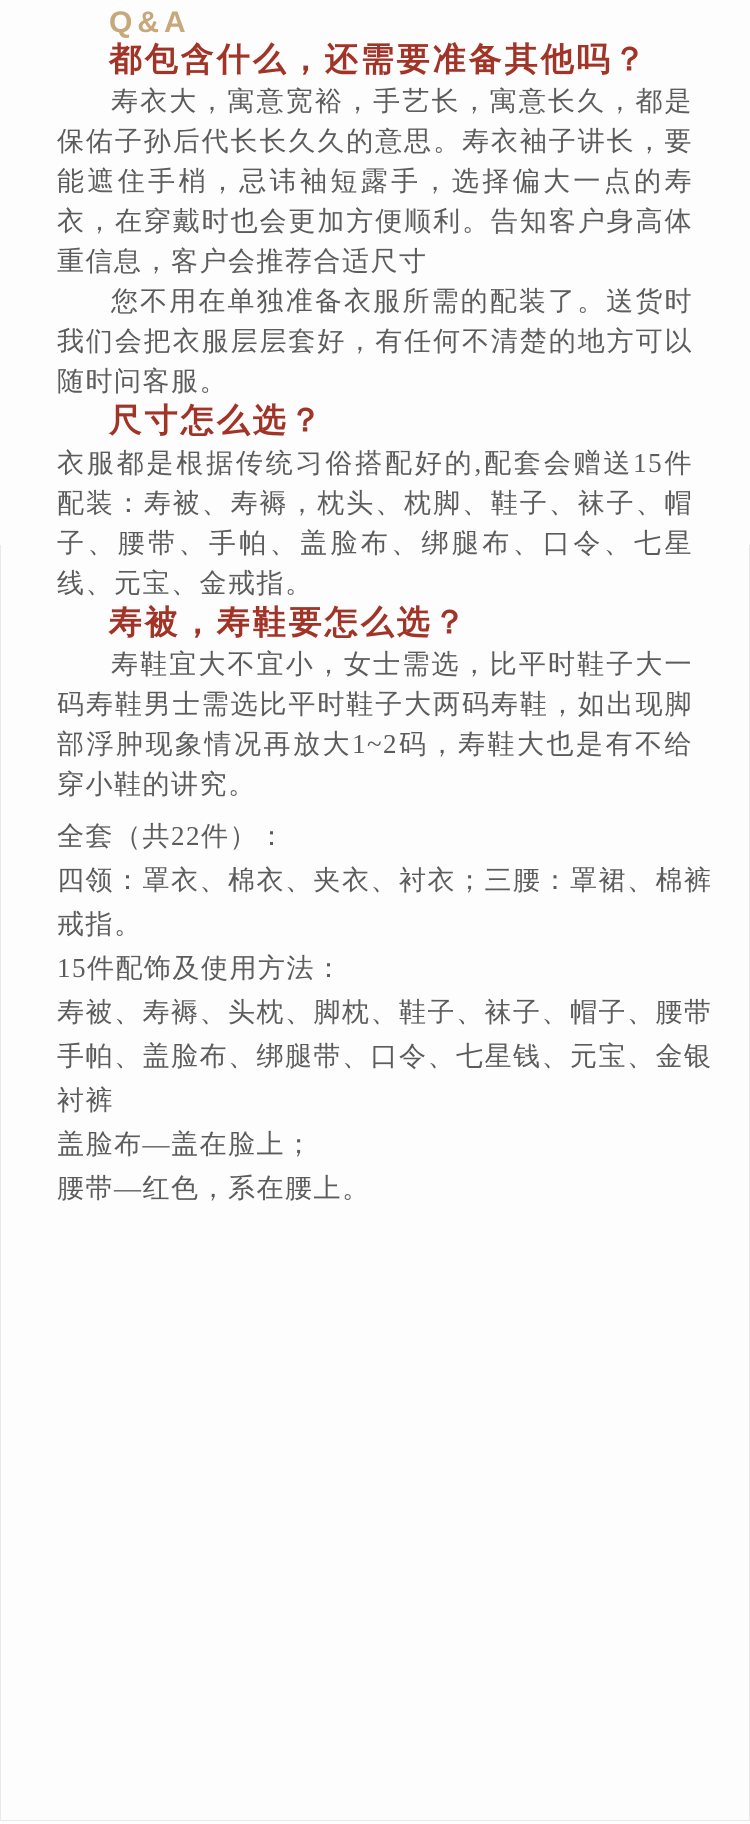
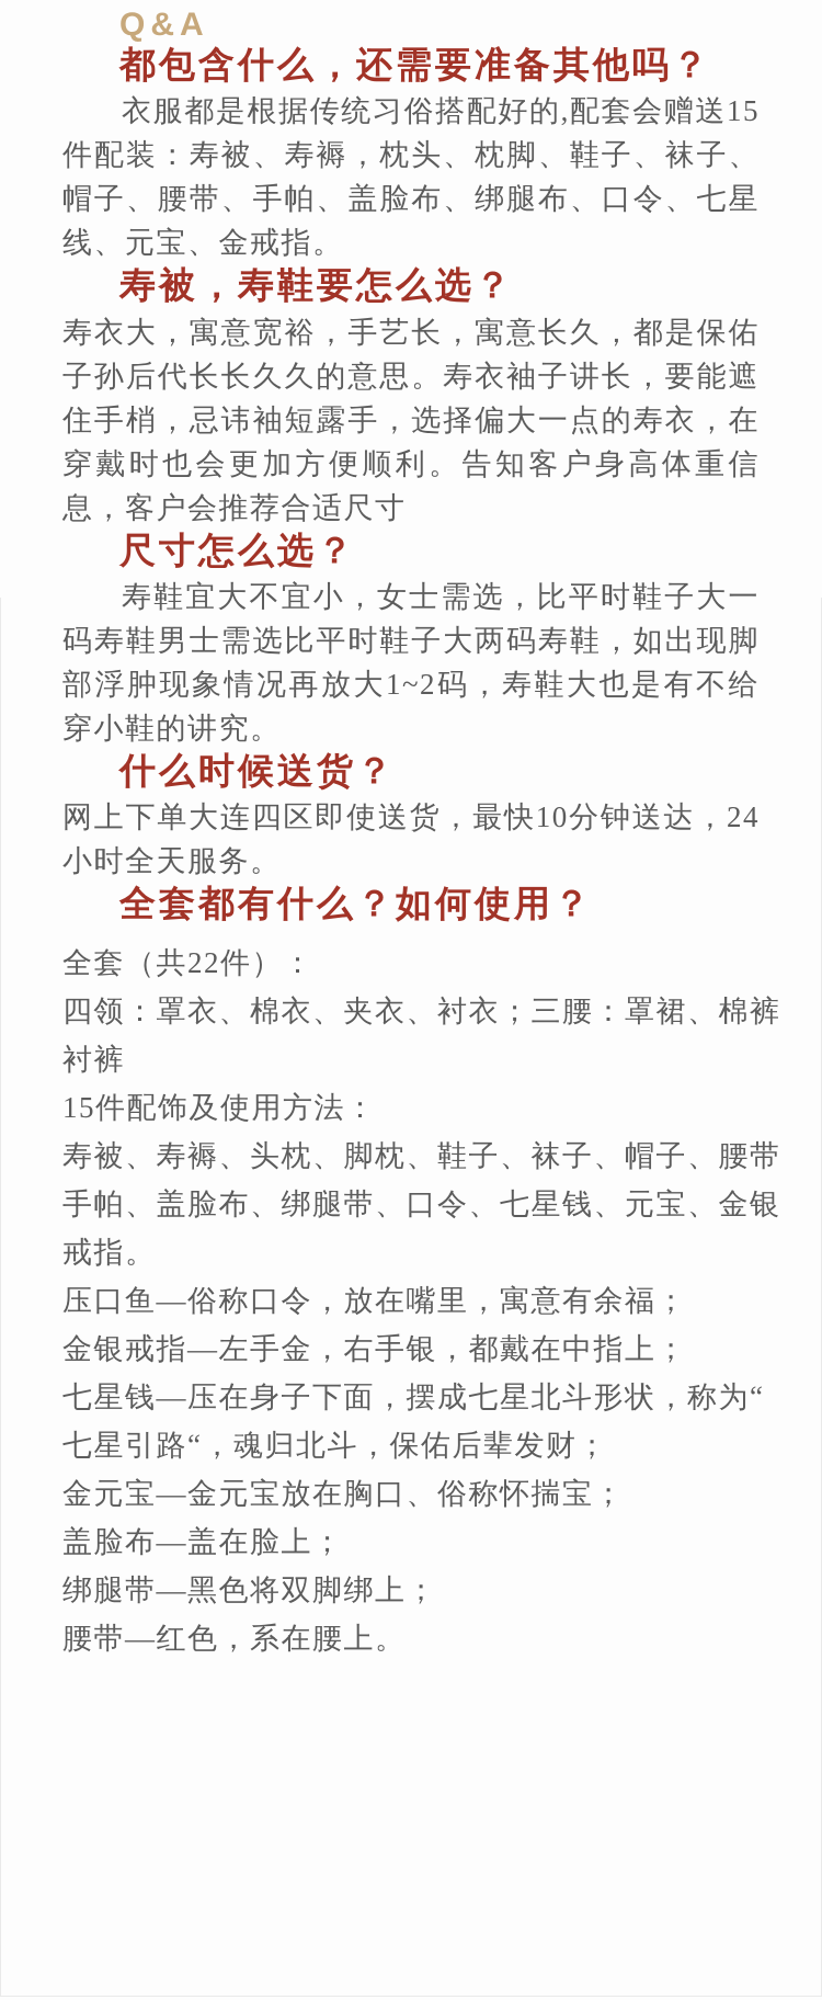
  Q&A
  都包含什么，还需要准备其他吗？
- 寿衣大，寓意宽裕，手艺长，寓意长久，都是保佑子孙后代长长久久的意思。寿衣袖子讲长，要能遮住手梢，忌讳袖短露手，选择偏大一点的寿衣，在穿戴时也会更加方便顺利。告知客户身高体重信息，客户会推荐合适尺寸
+ 衣服都是根据传统习俗搭配好的,配套会赠送15件配装：寿被、寿褥，枕头、枕脚、鞋子、袜子、帽子、腰带、手帕、盖脸布、绑腿布、口令、七星线、元宝、金戒指。
- 您不用在单独准备衣服所需的配装了。送货时我们会把衣服层层套好，有任何不清楚的地方可以随时问客服。
- 尺寸怎么选？
+ 寿被，寿鞋要怎么选？
- 衣服都是根据传统习俗搭配好的,配套会赠送15件配装：寿被、寿褥，枕头、枕脚、鞋子、袜子、帽子、腰带、手帕、盖脸布、绑腿布、口令、七星线、元宝、金戒指。
+ 寿衣大，寓意宽裕，手艺长，寓意长久，都是保佑子孙后代长长久久的意思。寿衣袖子讲长，要能遮住手梢，忌讳袖短露手，选择偏大一点的寿衣，在穿戴时也会更加方便顺利。告知客户身高体重信息，客户会推荐合适尺寸
- 寿被，寿鞋要怎么选？
+ 尺寸怎么选？
  寿鞋宜大不宜小，女士需选，比平时鞋子大一码寿鞋男士需选比平时鞋子大两码寿鞋，如出现脚部浮肿现象情况再放大1~2码，寿鞋大也是有不给穿小鞋的讲究。
+ 什么时候送货？
+ 网上下单大连四区即使送货，最快10分钟送达，24小时全天服务。
+ 全套都有什么？如何使用？
  全套（共22件）：
  四领：罩衣、棉衣、夹衣、衬衣；三腰：罩裙、棉
- 戒指。
+ 衬裤
  15件配饰及使用方法：
  寿被、寿褥、头枕、脚枕、鞋子、袜子、帽子、腰
  手帕、盖脸布、绑腿带、口令、七星钱、元宝、金
- 衬裤
+ 戒指。
+ 压口鱼—俗称口令，放在嘴里，寓意有余福；
+ 金银戒指—左手金，右手银，都戴在中指上；
+ 七星钱—压在身子下面，摆成七星北斗形状，称为“
+ 七星引路“，魂归北斗，保佑后辈发财；
+ 金元宝—金元宝放在胸口、俗称怀揣宝；
  盖脸布—盖在脸上；
+ 绑腿带—黑色将双脚绑上；
  腰带—红色，系在腰上。
